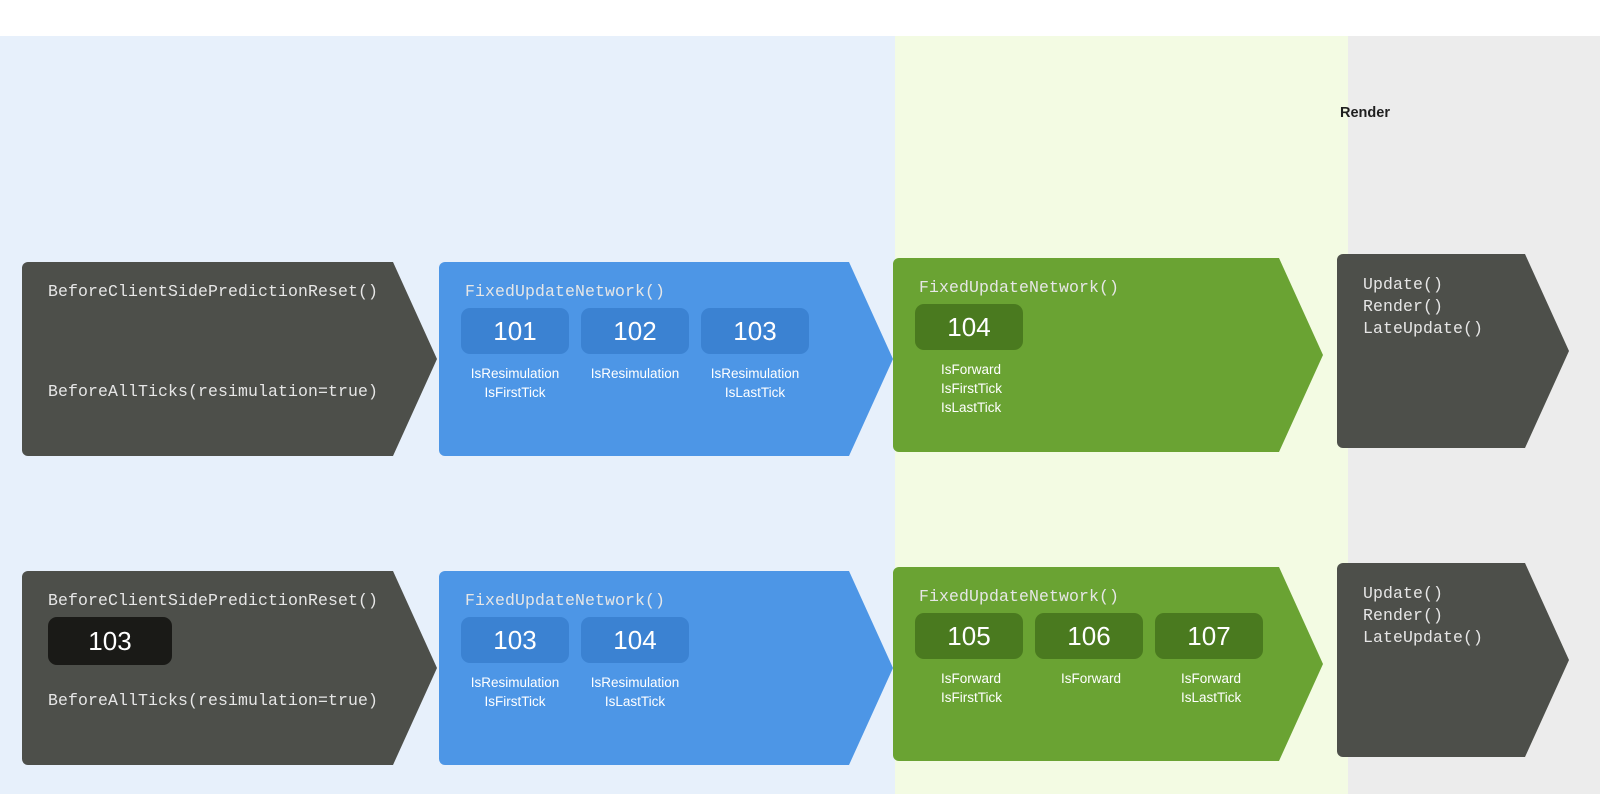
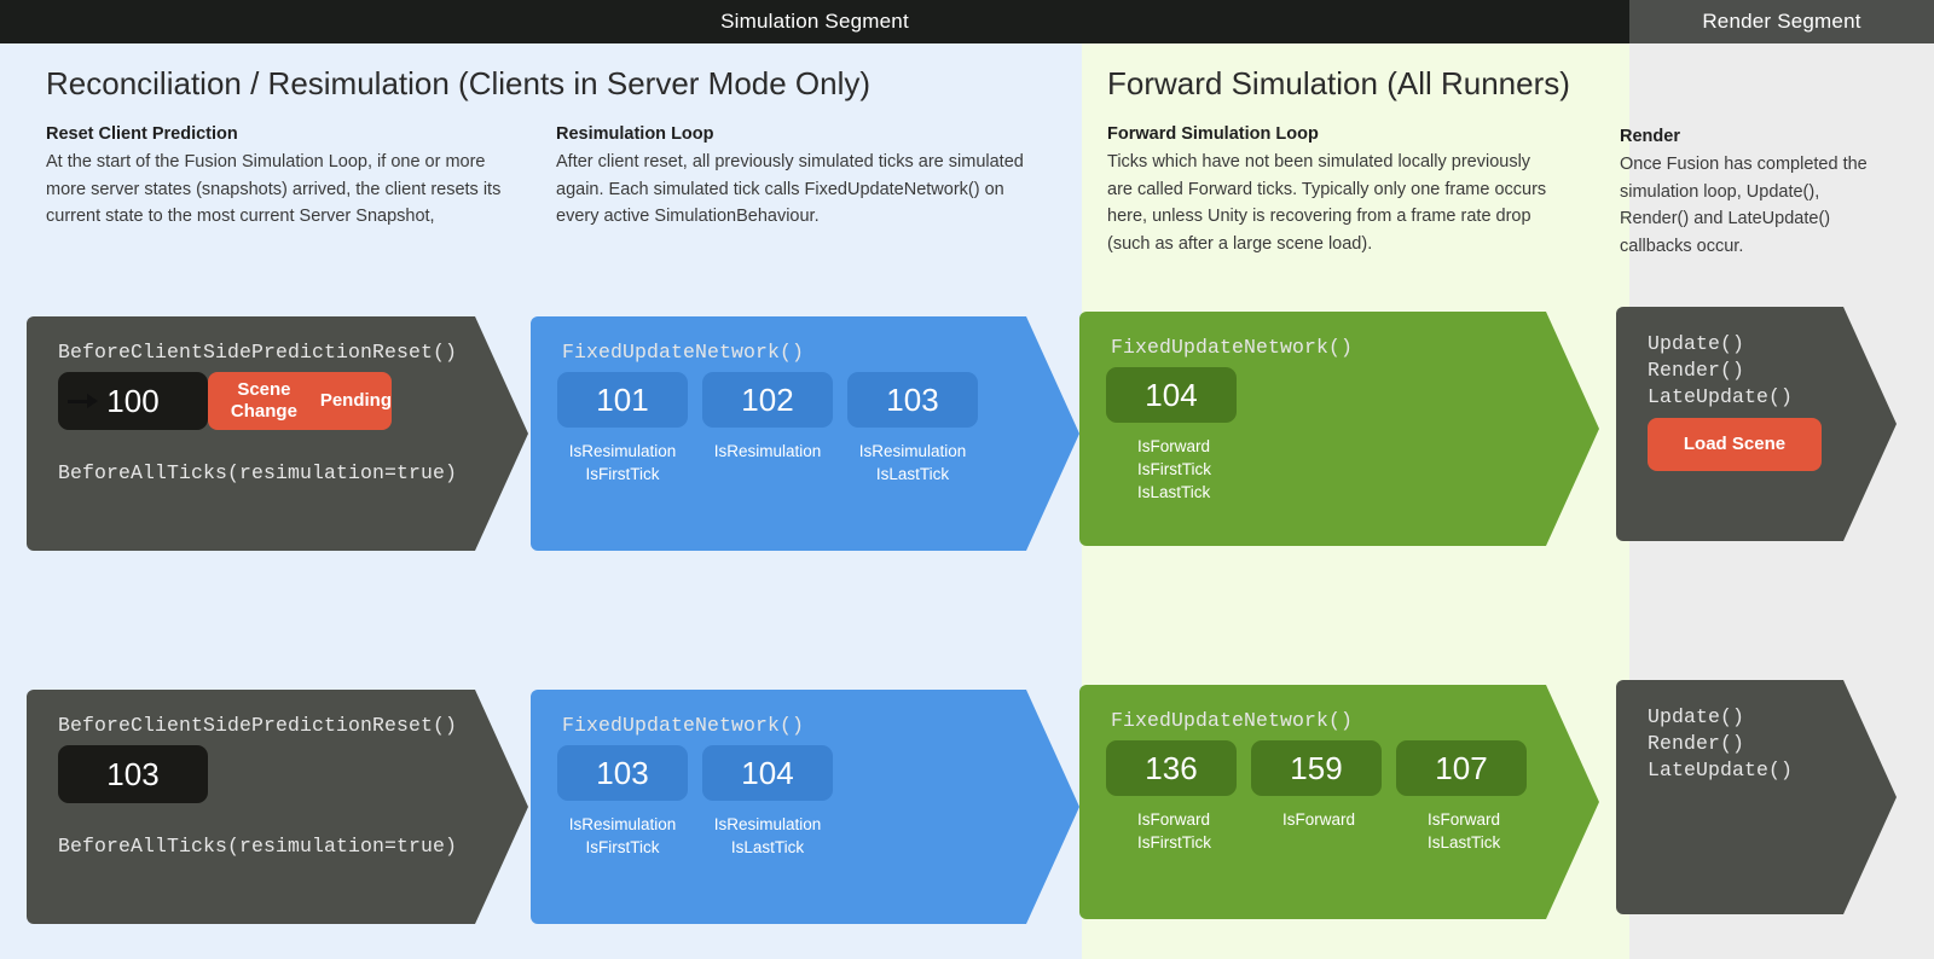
+ Simulation Segment
+ Render Segment
+ Reconciliation / Resimulation (Clients in Server Mode Only)
+ Forward Simulation (All Runners)
+ Reset Client Prediction
+ At the start of the Fusion Simulation Loop, if one or more more server states (snapshots) arrived, the client resets its current state to the most current Server Snapshot,
+ Resimulation Loop
+ After client reset, all previously simulated ticks are simulated again. Each simulated tick calls FixedUpdateNetwork() on every active SimulationBehaviour.
+ Forward Simulation Loop
+ Ticks which have not been simulated locally previously are called Forward ticks. Typically only one frame occurs here, unless Unity is recovering from a frame rate drop (such as after a large scene load).
  Render
+ Once Fusion has completed the simulation loop, Update(), Render() and LateUpdate() callbacks occur.
  BeforeClientSidePredictionReset()
+ 100
+ Scene Change
+ Pending
  BeforeAllTicks(resimulation=true)
  FixedUpdateNetwork()
  101
  IsResimulation
  IsFirstTick
  102
  IsResimulation
  103
  IsResimulation
  IsLastTick
  FixedUpdateNetwork()
  104
  IsForward
  IsFirstTick
  IsLastTick
  Update()
  Render()
  LateUpdate()
+ Load Scene
  BeforeClientSidePredictionReset()
  103
  BeforeAllTicks(resimulation=true)
  FixedUpdateNetwork()
  103
  IsResimulation
  IsFirstTick
  104
  IsResimulation
  IsLastTick
  FixedUpdateNetwork()
- 105
+ 136
  IsForward
  IsFirstTick
- 106
+ 159
  IsForward
  107
  IsForward
  IsLastTick
  Update()
  Render()
  LateUpdate()
